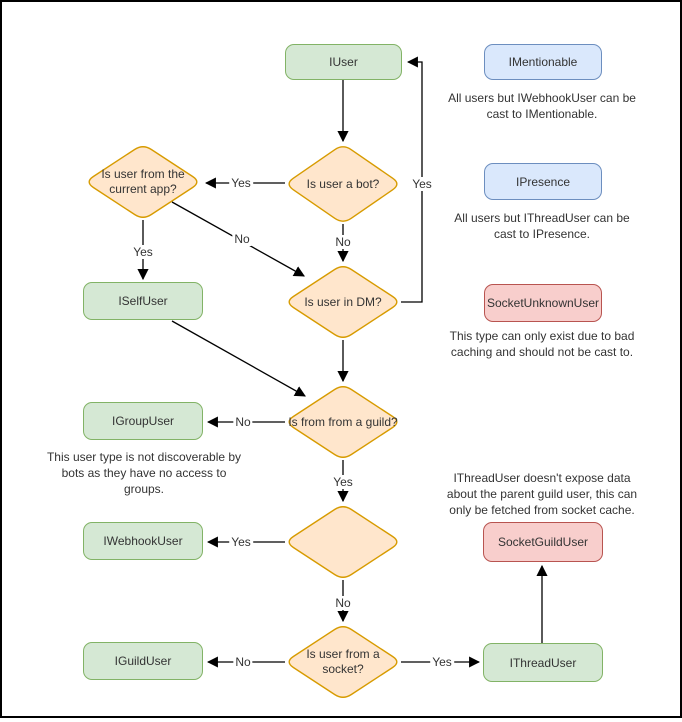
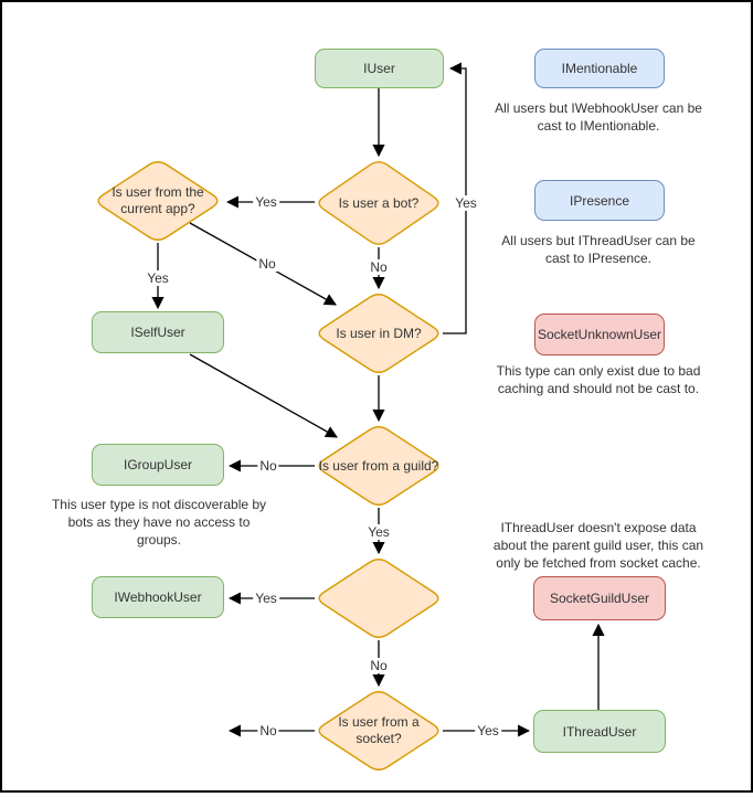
  IUser
  IMentionable
  IPresence
  SocketUnknownUser
  ISelfUser
  IGroupUser
  IWebhookUser
- IGuildUser
  SocketGuildUser
  IThreadUser
  Is user a bot?
  Is user from the current app?
  Is user in DM?
- Is from from a guild?
+ Is user from a guild?
  Is user from a socket?
  Yes
  Yes
  No
  No
  Yes
  No
  Yes
  Yes
  No
  No
  Yes
  All users but IWebhookUser can be
  cast to IMentionable.
  All users but IThreadUser can be
  cast to IPresence.
  This type can only exist due to bad
  caching and should not be cast to.
  This user type is not discoverable by
  bots as they have no access to
  groups.
  IThreadUser doesn't expose data
  about the parent guild user, this can
  only be fetched from socket cache.
